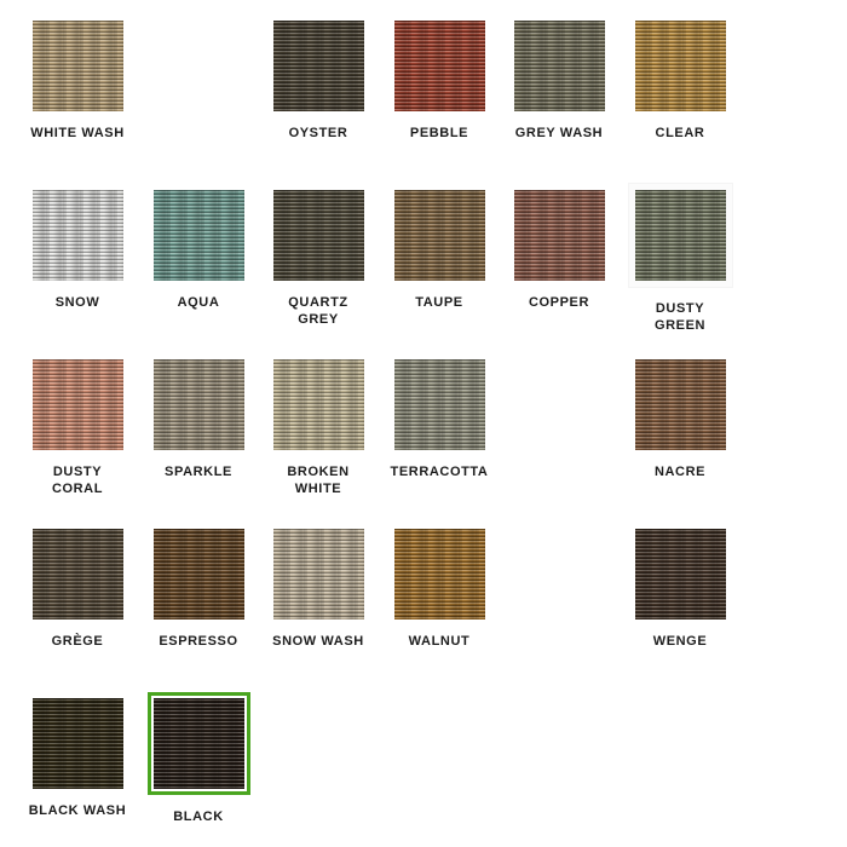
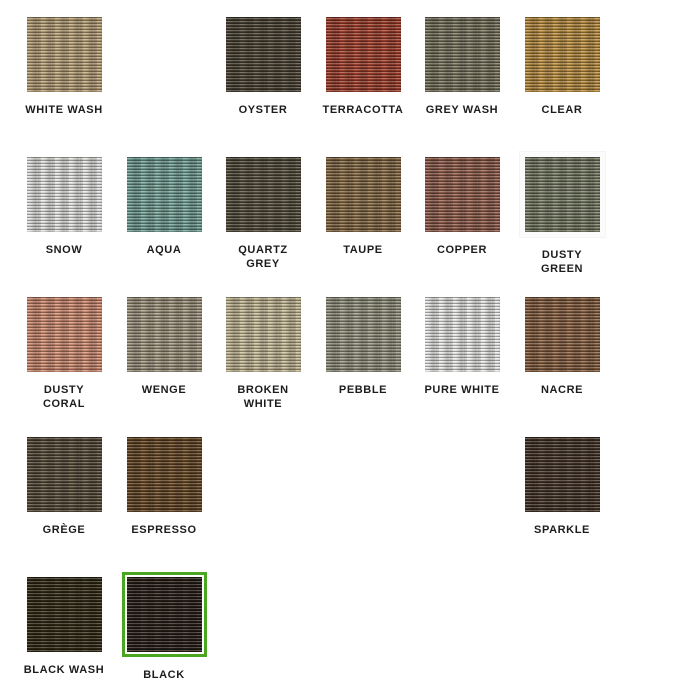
  WHITE WASH
  OYSTER
- PEBBLE
+ TERRACOTTA
  GREY WASH
  CLEAR
  SNOW
  AQUA
  QUARTZ
  GREY
  TAUPE
  COPPER
  DUSTY
  GREEN
  DUSTY
  CORAL
- SPARKLE
+ WENGE
  BROKEN
  WHITE
- TERRACOTTA
+ PEBBLE
+ PURE WHITE
  NACRE
  GRÈGE
  ESPRESSO
- SNOW WASH
- WALNUT
- WENGE
+ SPARKLE
  BLACK WASH
  BLACK
